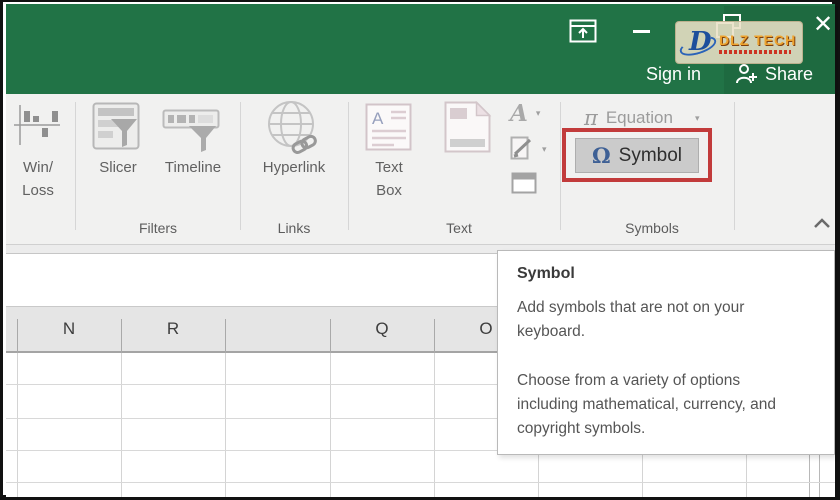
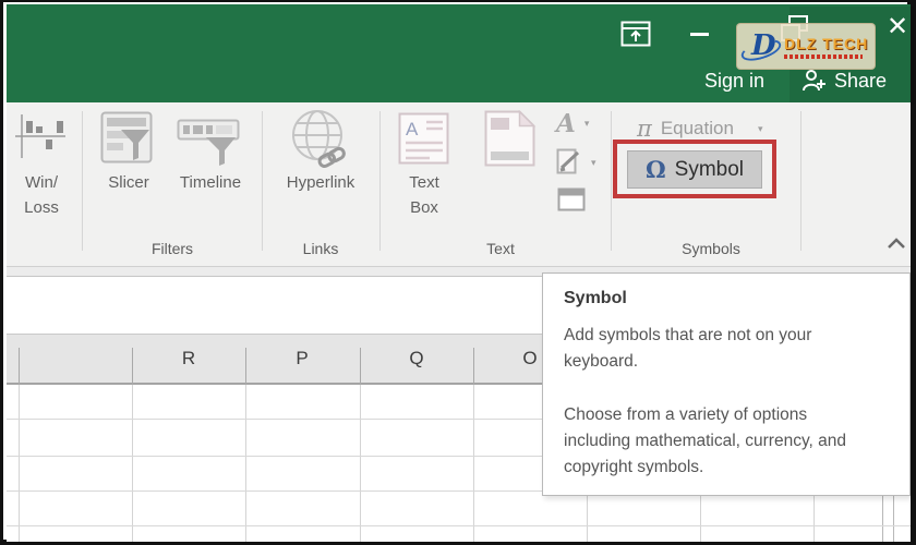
  ✕
  Sign in
  Share
  D
  DLZ TECH
  Win/
  Loss
  Slicer
  Timeline
  Filters
  Hyperlink
  Links
  A
  Text
  Box
  Text
  A
  ▾
  ▾
  π
  Equation
  ▾
  Ω
  Symbol
  Symbols
- N
  R
+ P
  Q
  O
  Symbol
  Add symbols that are not on your keyboard.
  Choose from a variety of options including mathematical, currency, and copyright symbols.
